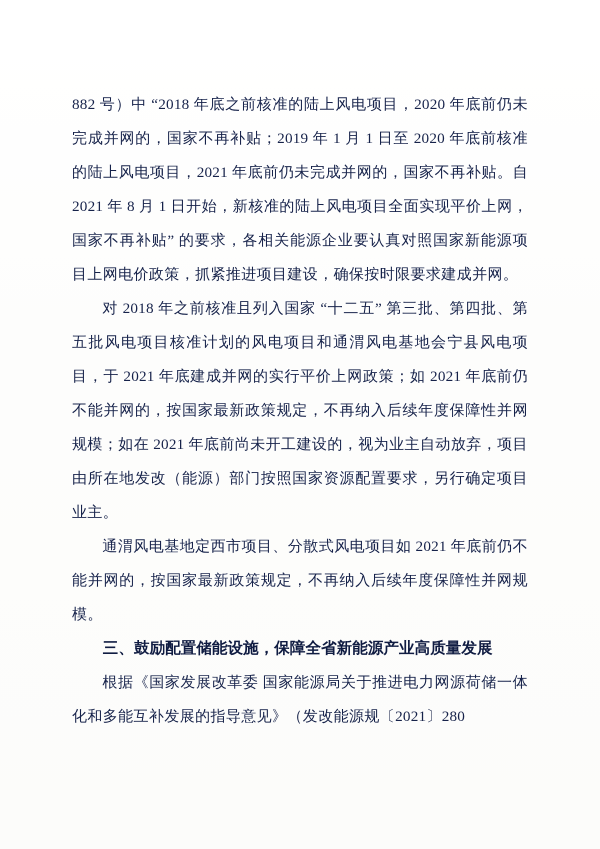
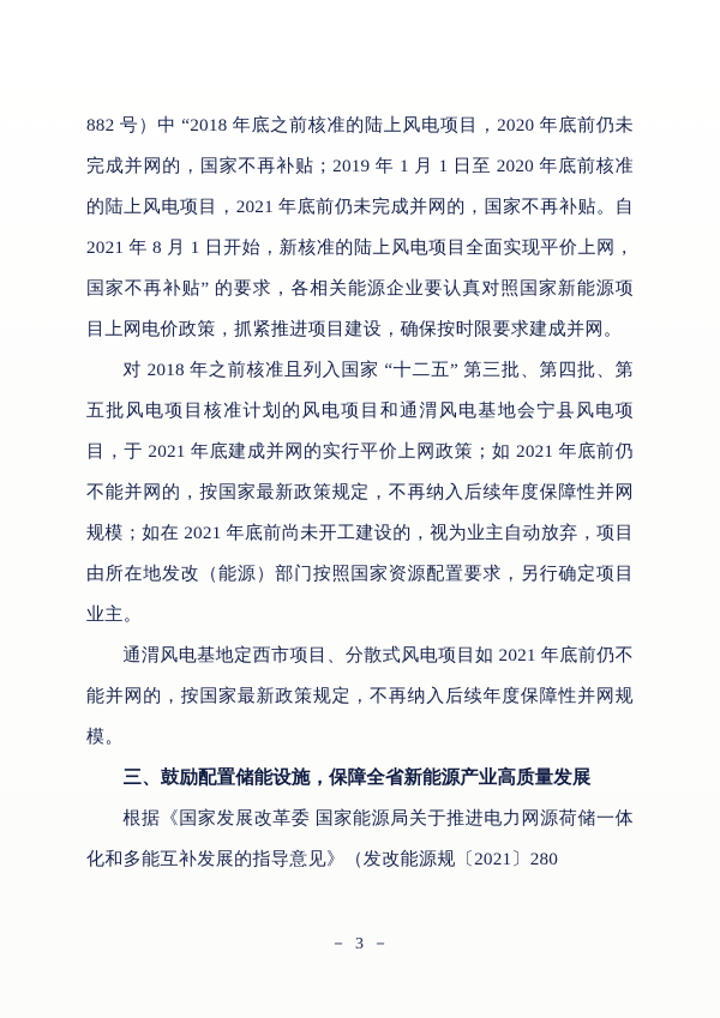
  882 号）中 “2018 年底之前核准的陆上风电项目，2020 年底前仍未完成并网的，国家不再补贴；2019 年 1 月 1 日至 2020 年底前核准的陆上风电项目，2021 年底前仍未完成并网的，国家不再补贴。自 2021 年 8 月 1 日开始，新核准的陆上风电项目全面实现平价上网，国家不再补贴” 的要求，各相关能源企业要认真对照国家新能源项目上网电价政策，抓紧推进项目建设，确保按时限要求建成并网。
  对 2018 年之前核准且列入国家 “十二五” 第三批、第四批、第五批风电项目核准计划的风电项目和通渭风电基地会宁县风电项目，于 2021 年底建成并网的实行平价上网政策；如 2021 年底前仍不能并网的，按国家最新政策规定，不再纳入后续年度保障性并网规模；如在 2021 年底前尚未开工建设的，视为业主自动放弃，项目由所在地发改（能源）部门按照国家资源配置要求，另行确定项目业主。
  通渭风电基地定西市项目、分散式风电项目如 2021 年底前仍不能并网的，按国家最新政策规定，不再纳入后续年度保障性并网规模。
  三、鼓励配置储能设施，保障全省新能源产业高质量发展
  根据《国家发展改革委 国家能源局关于推进电力网源荷储一体化和多能互补发展的指导意见》（发改能源规〔2021〕280
+ － 3 －
